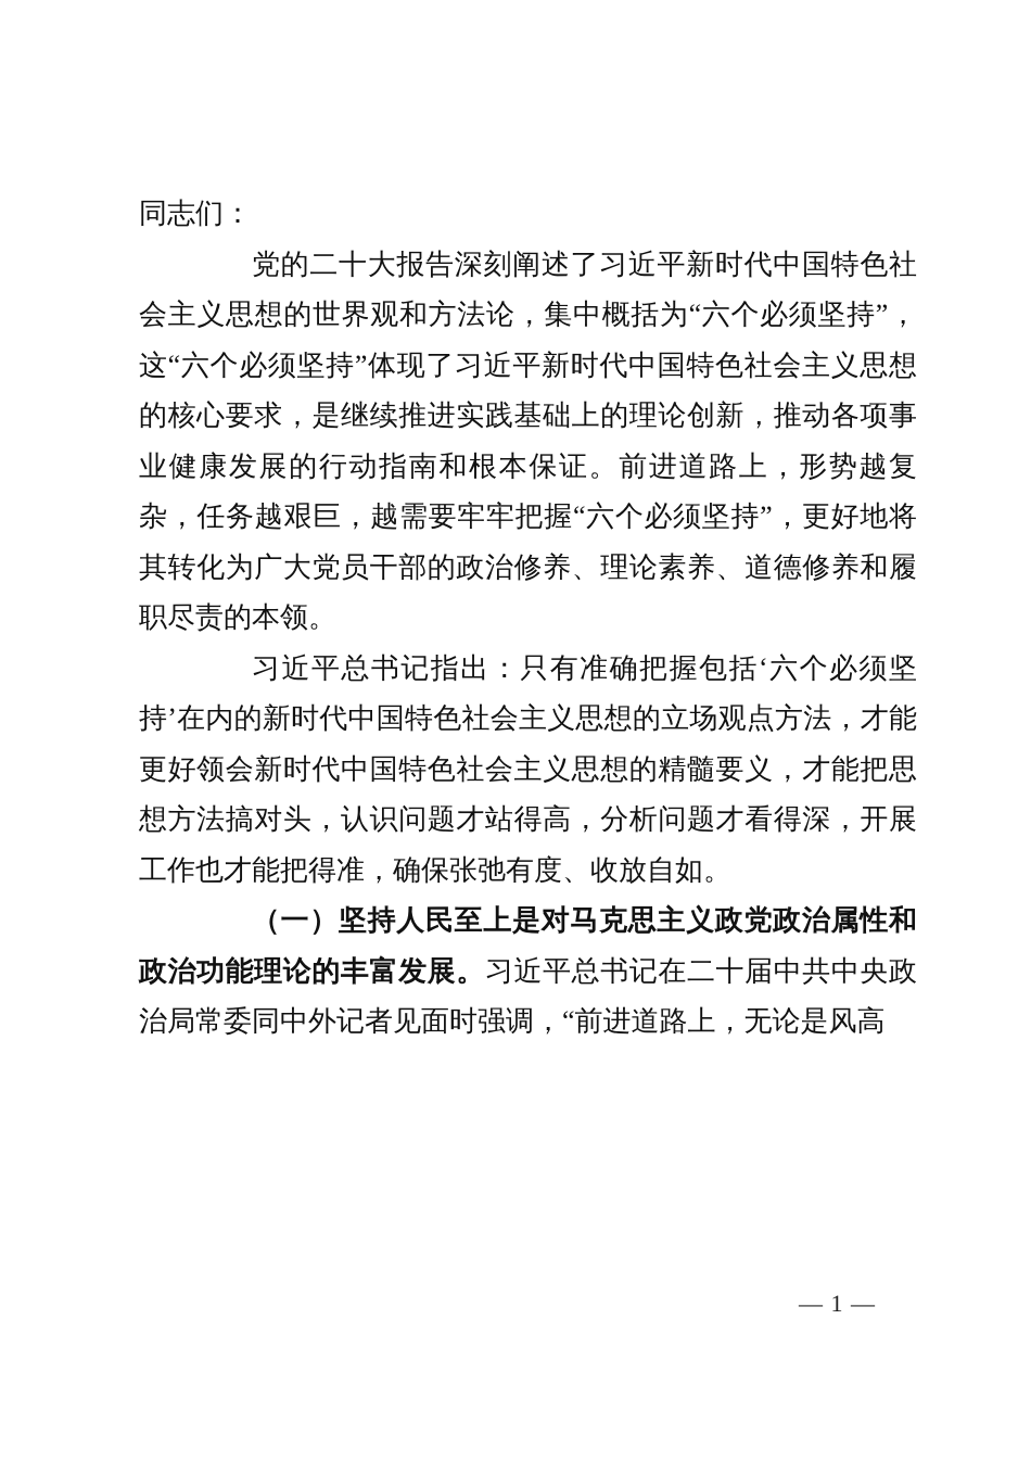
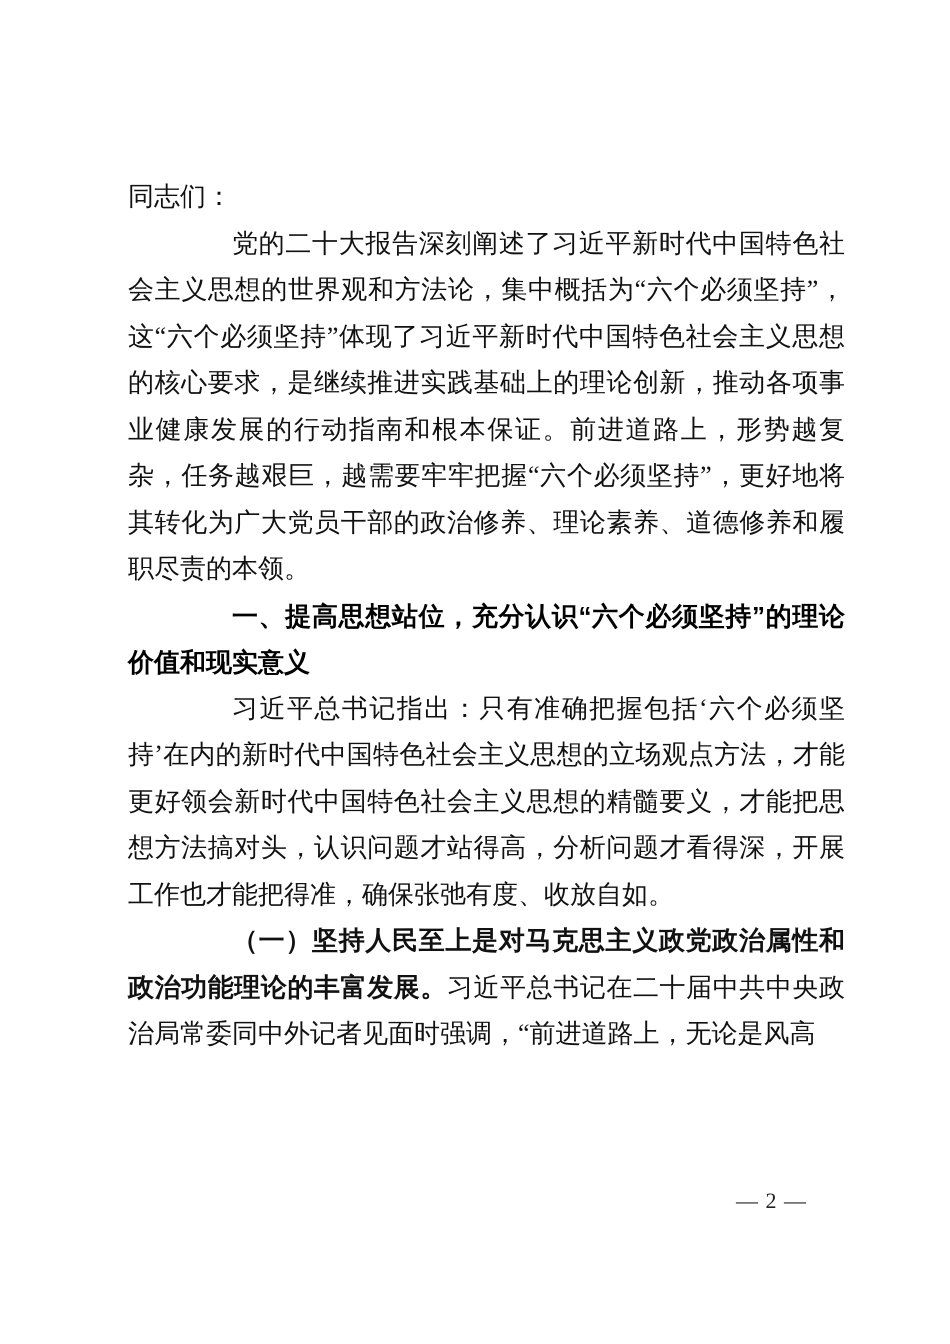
  同志们：
  党的二十大报告深刻阐述了习近平新时代中国特色社会主义思想的世界观和方法论，集中概括为“六个必须坚持”，这“六个必须坚持”体现了习近平新时代中国特色社会主义思想的核心要求，是继续推进实践基础上的理论创新，推动各项事业健康发展的行动指南和根本保证。前进道路上，形势越复杂，任务越艰巨，越需要牢牢把握“六个必须坚持”，更好地将其转化为广大党员干部的政治修养、理论素养、道德修养和履职尽责的本领。
+ 一、提高思想站位，充分认识“六个必须坚持”的理论价值和现实意义
  习近平总书记指出：只有准确把握包括‘六个必须坚持’在内的新时代中国特色社会主义思想的立场观点方法，才能更好领会新时代中国特色社会主义思想的精髓要义，才能把思想方法搞对头，认识问题才站得高，分析问题才看得深，开展工作也才能把得准，确保张弛有度、收放自如。
  （一）坚持人民至上是对马克思主义政党政治属性和政治功能理论的丰富发展。习近平总书记在二十届中共中央政治局常委同中外记者见面时强调，“前进道路上，无论是风高
- — 1 —
+ — 2 —
